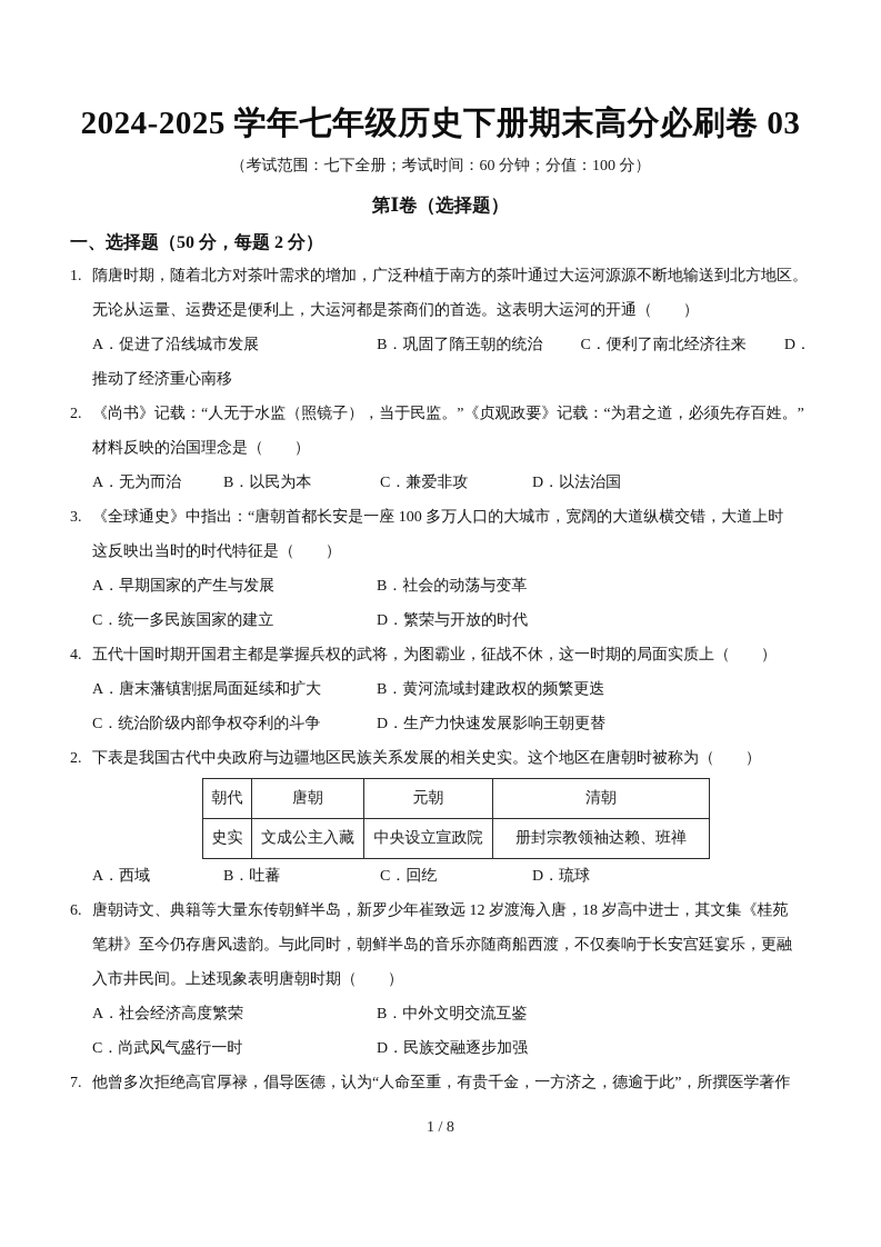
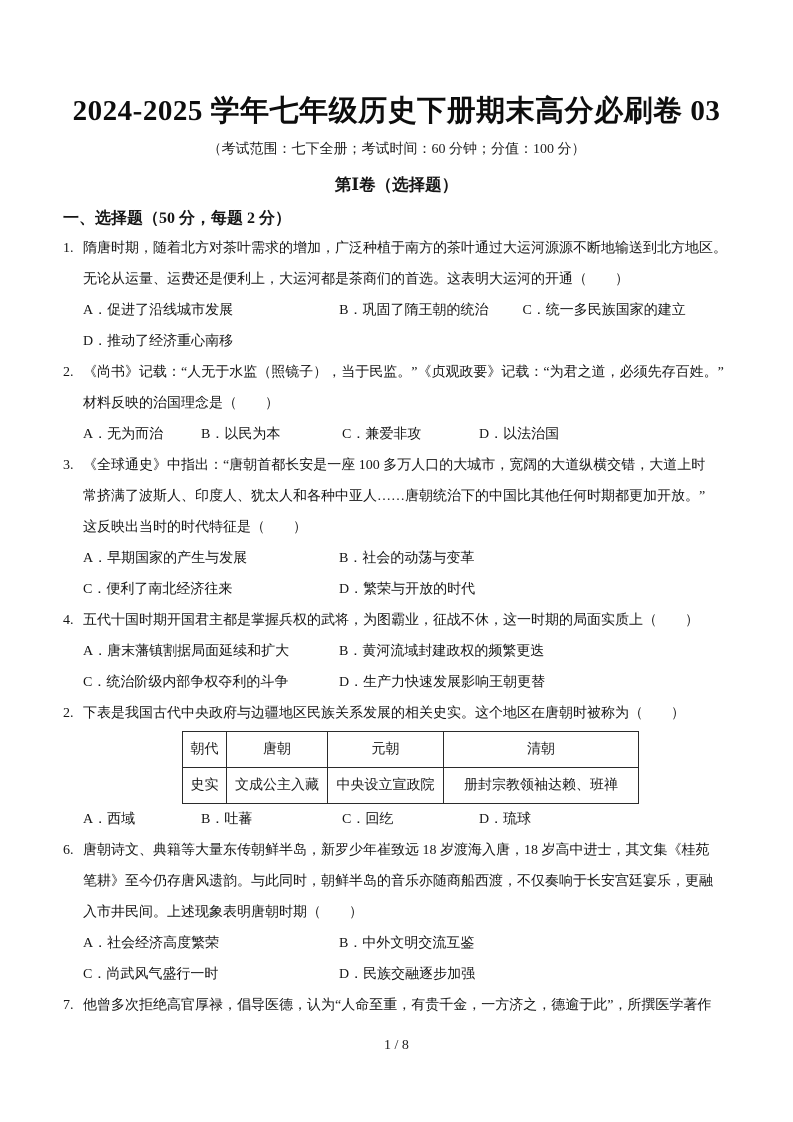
  2024-2025 学年七年级历史下册期末高分必刷卷 03
  （考试范围：七下全册；考试时间：60 分钟；分值：100 分）
  第Ⅰ卷（选择题）
  一、选择题（50 分，每题 2 分）
  1. 隋唐时期，随着北方对茶叶需求的增加，广泛种植于南方的茶叶通过大运河源源不断地输送到北方地区。
  无论从运量、运费还是便利上，大运河都是茶商们的首选。这表明大运河的开通（ ）
- A．促进了沿线城市发展 B．巩固了隋王朝的统治 C．便利了南北经济往来 D．推动了经济重心南移
+ A．促进了沿线城市发展 B．巩固了隋王朝的统治 C．统一多民族国家的建立D．推动了经济重心南移
  2. 《尚书》记载：“人无于水监（照镜子），当于民监。”《贞观政要》记载：“为君之道，必须先存百姓。”
  材料反映的治国理念是（ ）
  A．无为而治 B．以民为本 C．兼爱非攻 D．以法治国
  3. 《全球通史》中指出：“唐朝首都长安是一座 100 多万人口的大城市，宽阔的大道纵横交错，大道上时
+ 常挤满了波斯人、印度人、犹太人和各种中亚人……唐朝统治下的中国比其他任何时期都更加开放。”
  这反映出当时的时代特征是（ ）
  A．早期国家的产生与发展 B．社会的动荡与变革
- C．统一多民族国家的建立 D．繁荣与开放的时代
+ C．便利了南北经济往来 D．繁荣与开放的时代
  4. 五代十国时期开国君主都是掌握兵权的武将，为图霸业，征战不休，这一时期的局面实质上（ ）
  A．唐末藩镇割据局面延续和扩大 B．黄河流域封建政权的频繁更迭
  C．统治阶级内部争权夺利的斗争 D．生产力快速发展影响王朝更替
  2. 下表是我国古代中央政府与边疆地区民族关系发展的相关史实。这个地区在唐朝时被称为（ ）
  朝代	唐朝	元朝	清朝
  史实	文成公主入藏	中央设立宣政院	册封宗教领袖达赖、班禅
  A．西域 B．吐蕃 C．回纥 D．琉球
- 6. 唐朝诗文、典籍等大量东传朝鲜半岛，新罗少年崔致远 12 岁渡海入唐，18 岁高中进士，其文集《桂苑
+ 6. 唐朝诗文、典籍等大量东传朝鲜半岛，新罗少年崔致远 18 岁渡海入唐，18 岁高中进士，其文集《桂苑
  笔耕》至今仍存唐风遗韵。与此同时，朝鲜半岛的音乐亦随商船西渡，不仅奏响于长安宫廷宴乐，更融
  入市井民间。上述现象表明唐朝时期（ ）
  A．社会经济高度繁荣 B．中外文明交流互鉴
  C．尚武风气盛行一时 D．民族交融逐步加强
  7. 他曾多次拒绝高官厚禄，倡导医德，认为“人命至重，有贵千金，一方济之，德逾于此”，所撰医学著作
  1 / 8
